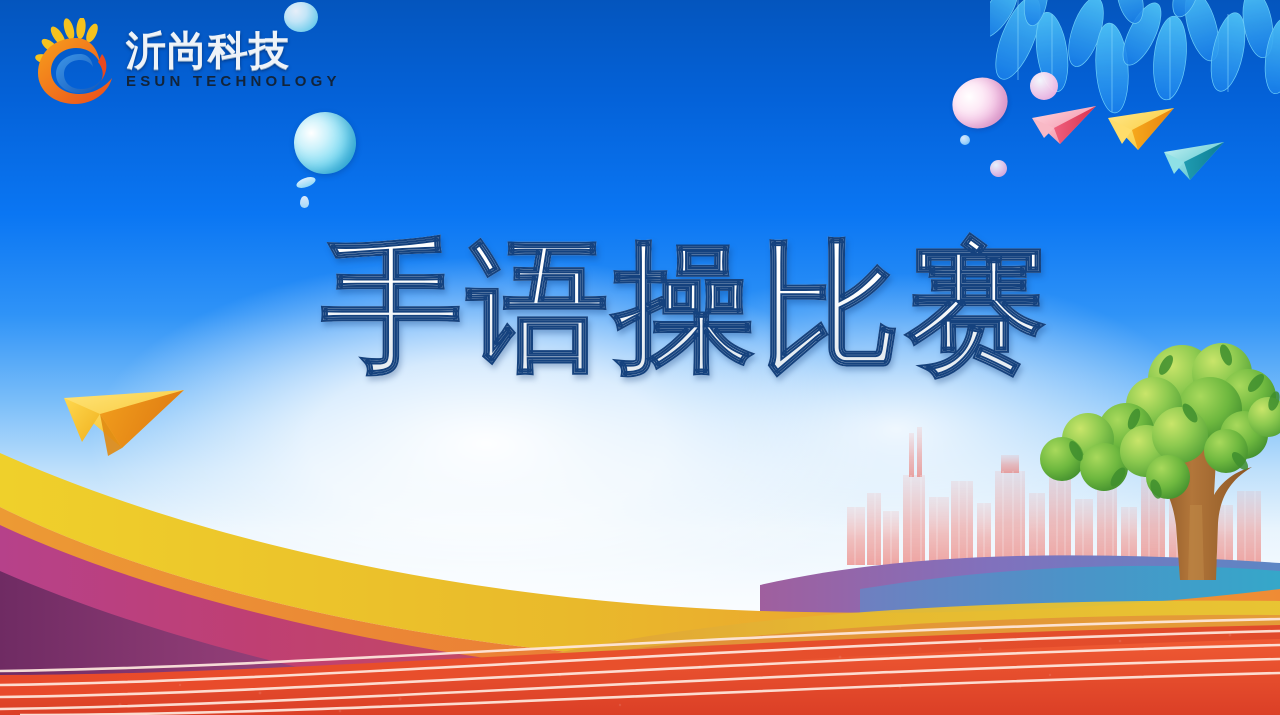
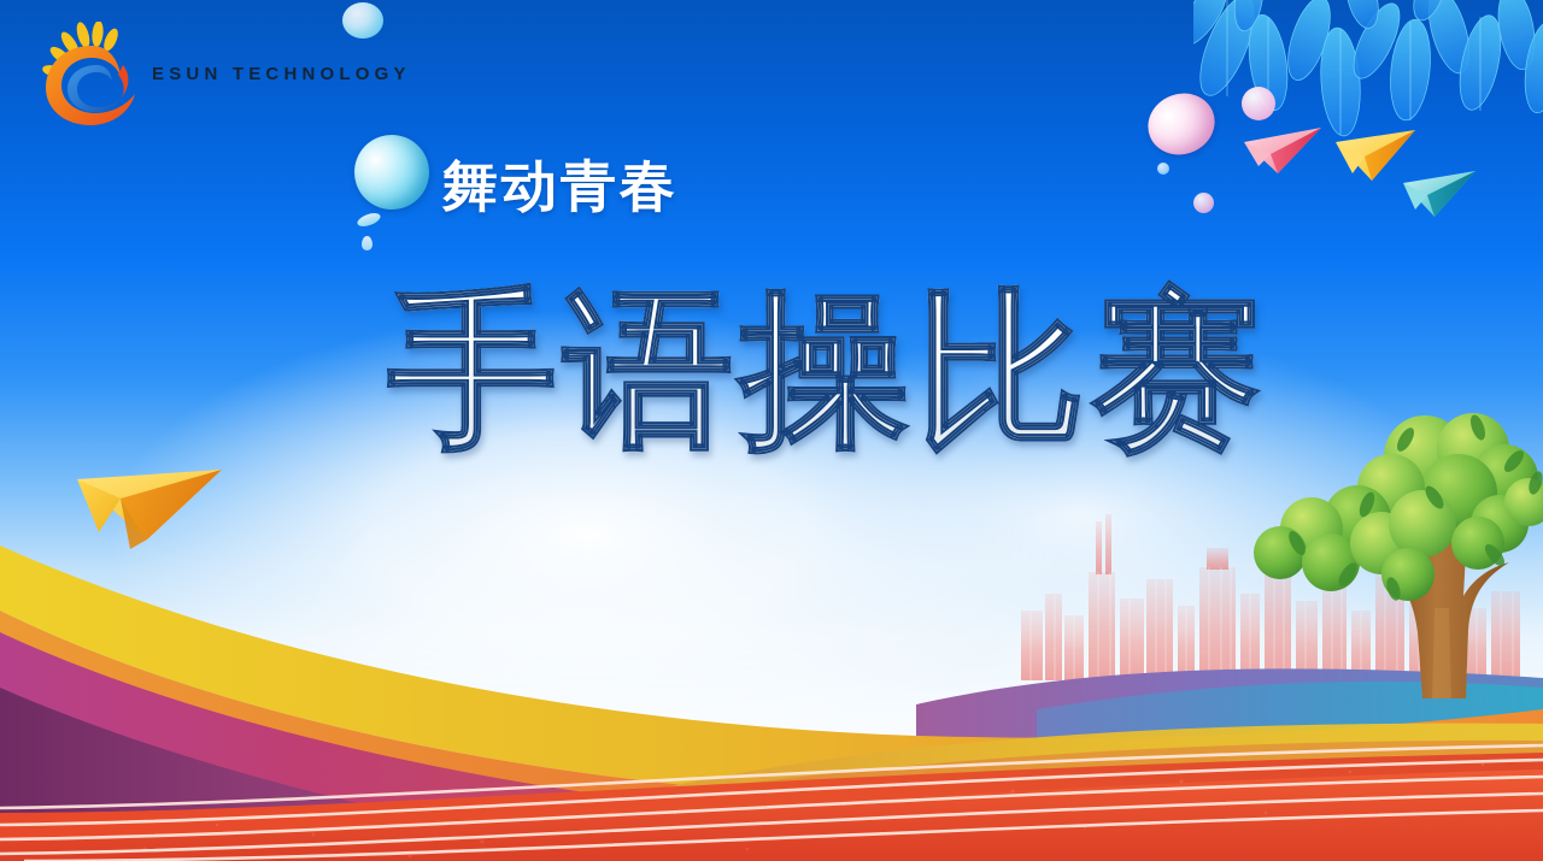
- 沂尚科技
  ESUN TECHNOLOGY
+ 舞动青春
  手语操比赛
